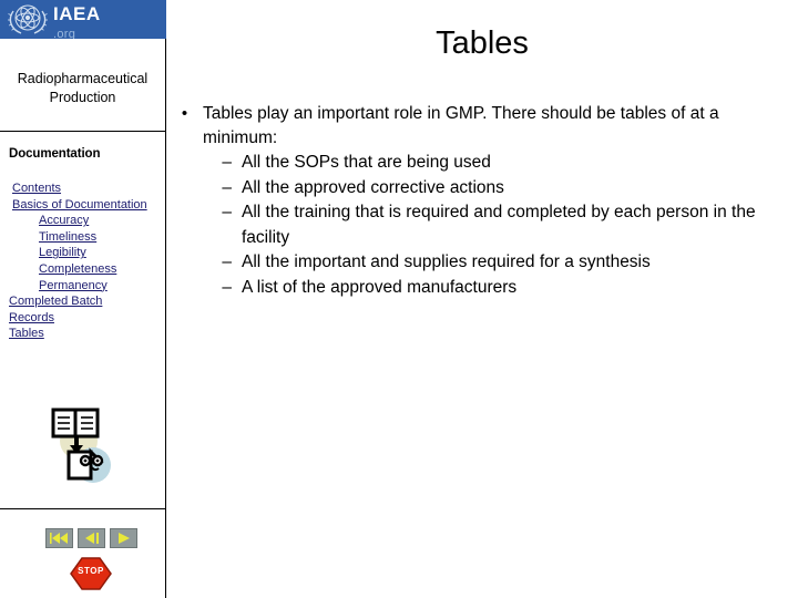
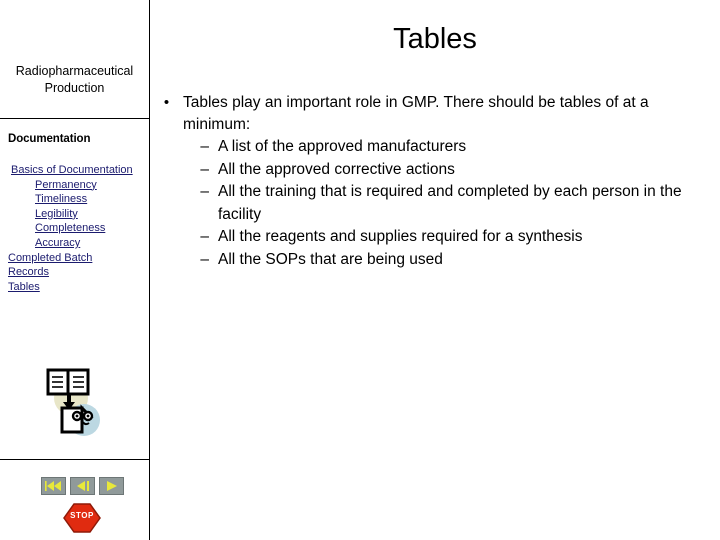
- IAEA
- .org
  Radiopharmaceutical Production
  Documentation
- Contents
  Basics of Documentation
- Accuracy
+ Permanency
  Timeliness
  Legibility
  Completeness
- Permanency
+ Accuracy
  Completed Batch
  Records
  Tables
  STOP
  Tables
  •
  Tables play an important role in GMP. There should be tables of at a minimum:
  –
- All the SOPs that are being used
+ A list of the approved manufacturers
  –
  All the approved corrective actions
  –
  All the training that is required and completed by each person in the facility
  –
- All the important and supplies required for a synthesis
+ All the reagents and supplies required for a synthesis
  –
- A list of the approved manufacturers
+ All the SOPs that are being used
